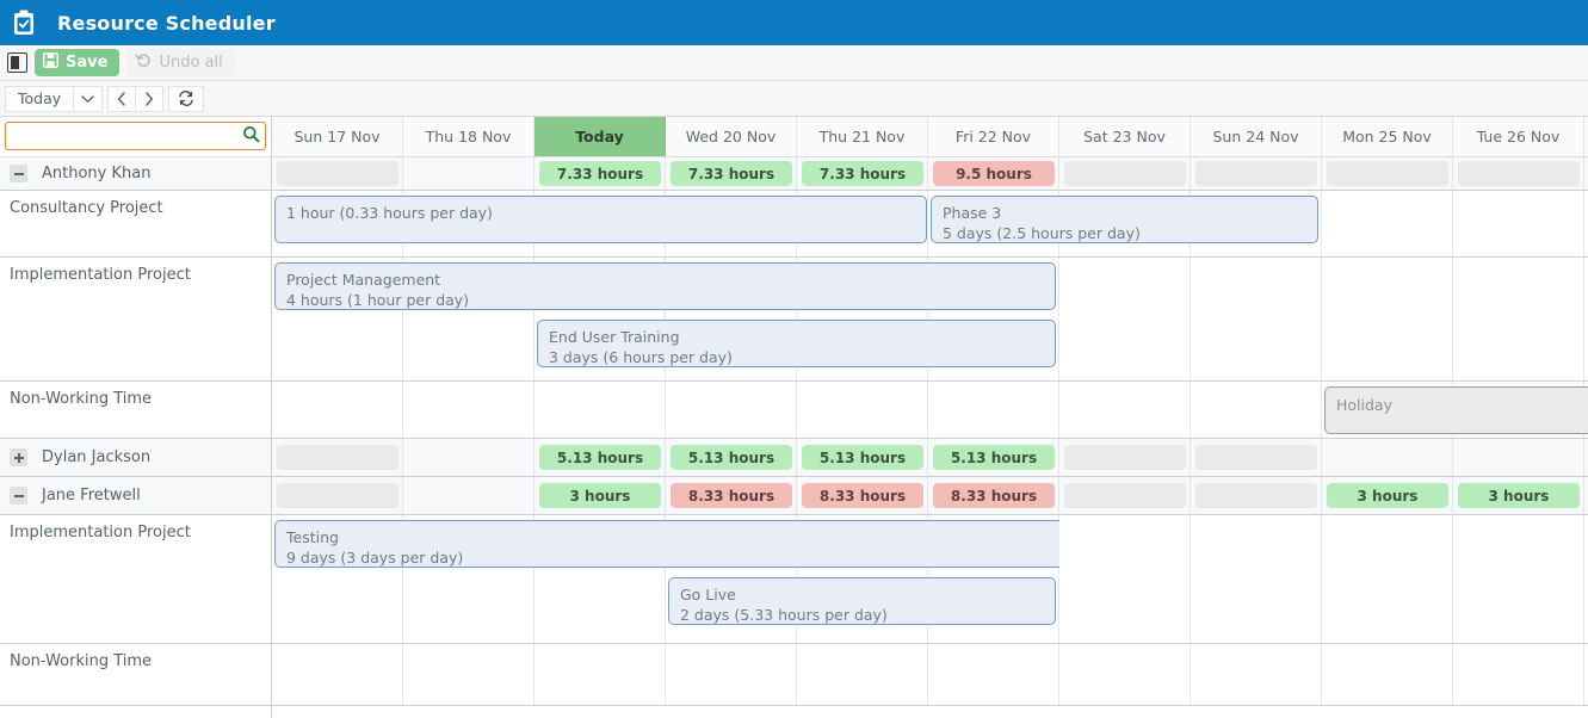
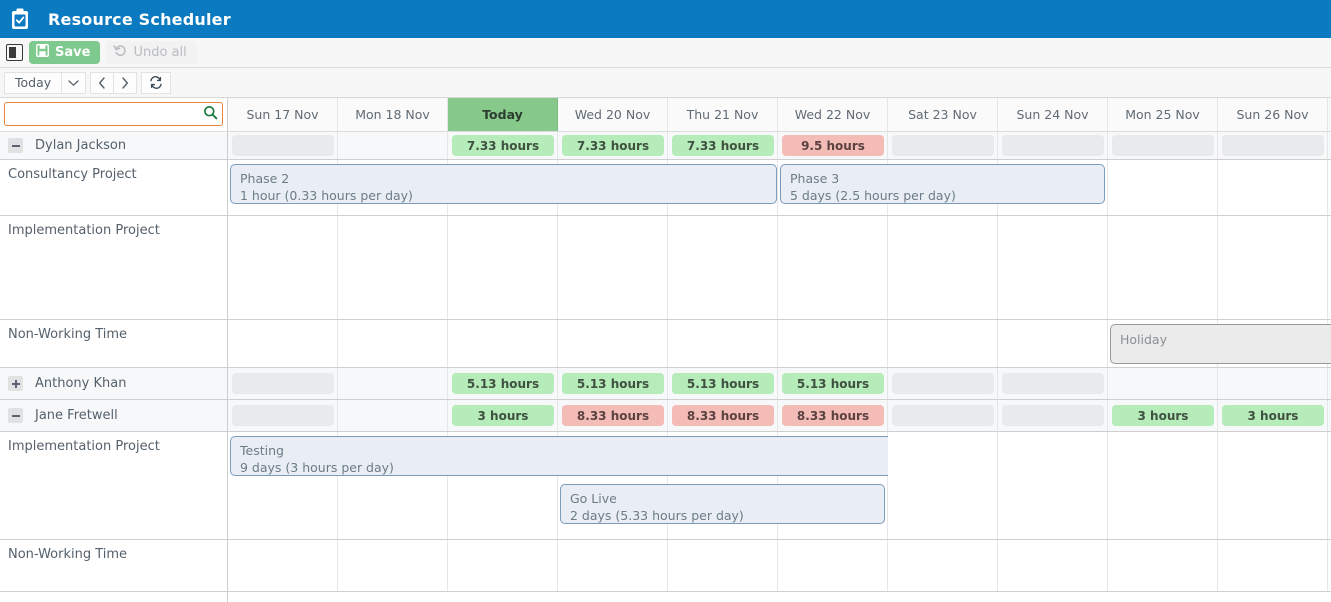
  Resource Scheduler
  Save
  Undo all
  Today
- Anthony Khan
+ Dylan Jackson
  Consultancy Project
  Implementation Project
  Non-Working Time
- Dylan Jackson
+ Anthony Khan
  Jane Fretwell
  Implementation Project
  Non-Working Time
  Sun 17 Nov
- Thu 18 Nov
+ Mon 18 Nov
  Today
  Wed 20 Nov
  Thu 21 Nov
- Fri 22 Nov
+ Wed 22 Nov
  Sat 23 Nov
  Sun 24 Nov
  Mon 25 Nov
- Tue 26 Nov
+ Sun 26 Nov
  7.33 hours
  7.33 hours
  7.33 hours
  9.5 hours
+ Phase 2
  1 hour (0.33 hours per day)
  Phase 3
  5 days (2.5 hours per day)
- Project Management
- 4 hours (1 hour per day)
- End User Training
- 3 days (6 hours per day)
  Holiday
  5.13 hours
  5.13 hours
  5.13 hours
  5.13 hours
  3 hours
  8.33 hours
  8.33 hours
  8.33 hours
  3 hours
  3 hours
  Testing
- 9 days (3 days per day)
+ 9 days (3 hours per day)
  Go Live
  2 days (5.33 hours per day)
